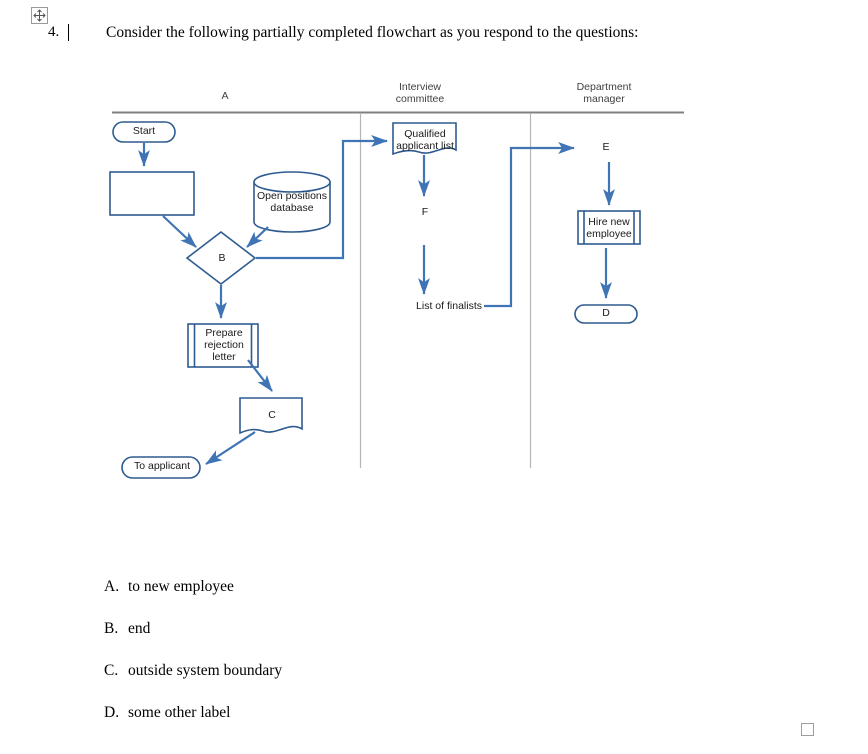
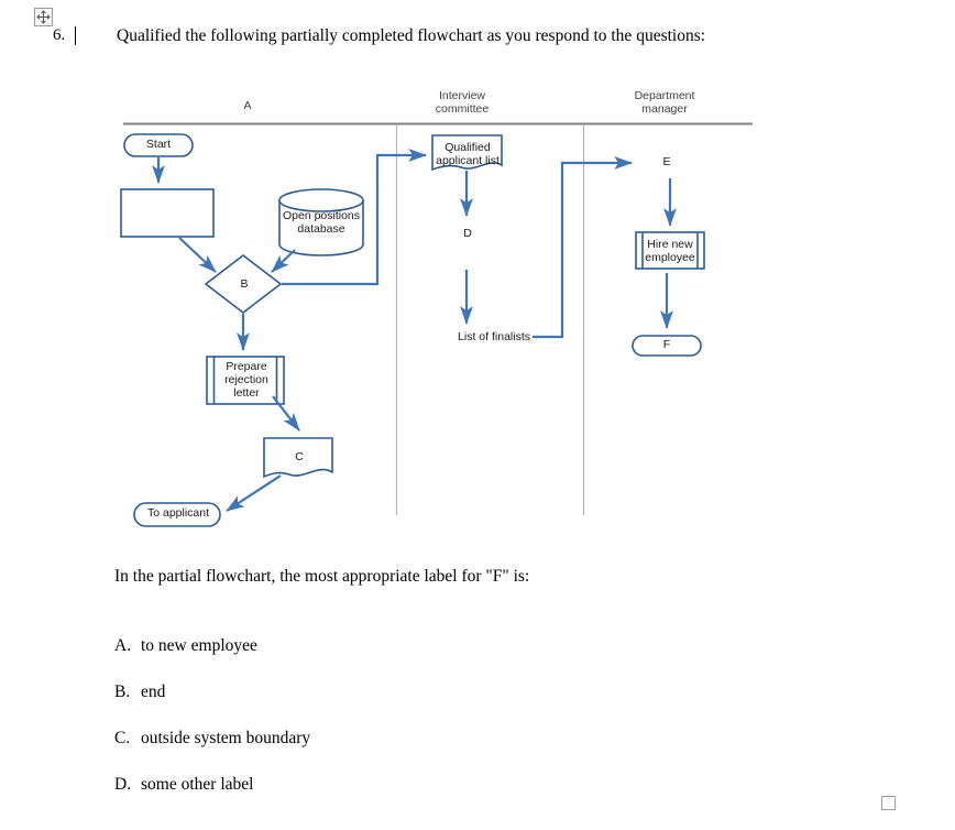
- 4.
+ 6.
- Consider the following partially completed flowchart as you respond to the questions:
+ Qualified the following partially completed flowchart as you respond to the questions:
  A
  Interview
  committee
  Department
  manager
  Start
  Open positions
  database
  B
  Prepare
  rejection
  letter
  C
  To applicant
  Qualified
  applicant list
- F
+ D
  List of finalists
  E
  Hire new
  employee
- D
+ F
+ In the partial flowchart, the most appropriate label for "F" is:
  A. to new employee
  B. end
  C. outside system boundary
  D. some other label
